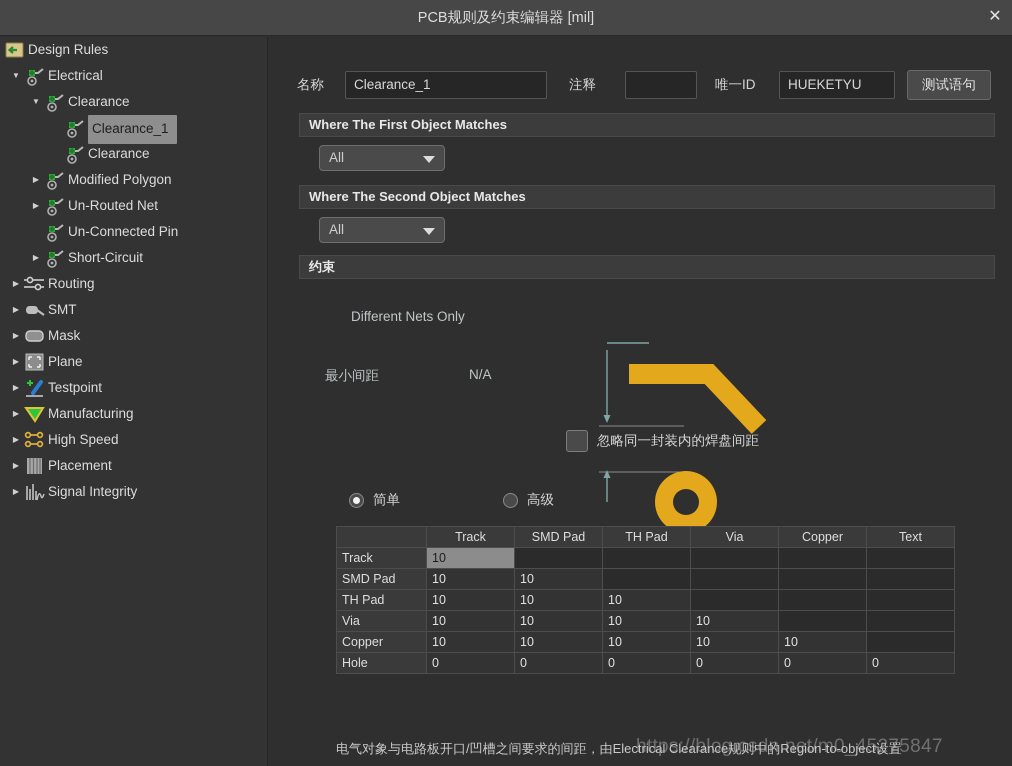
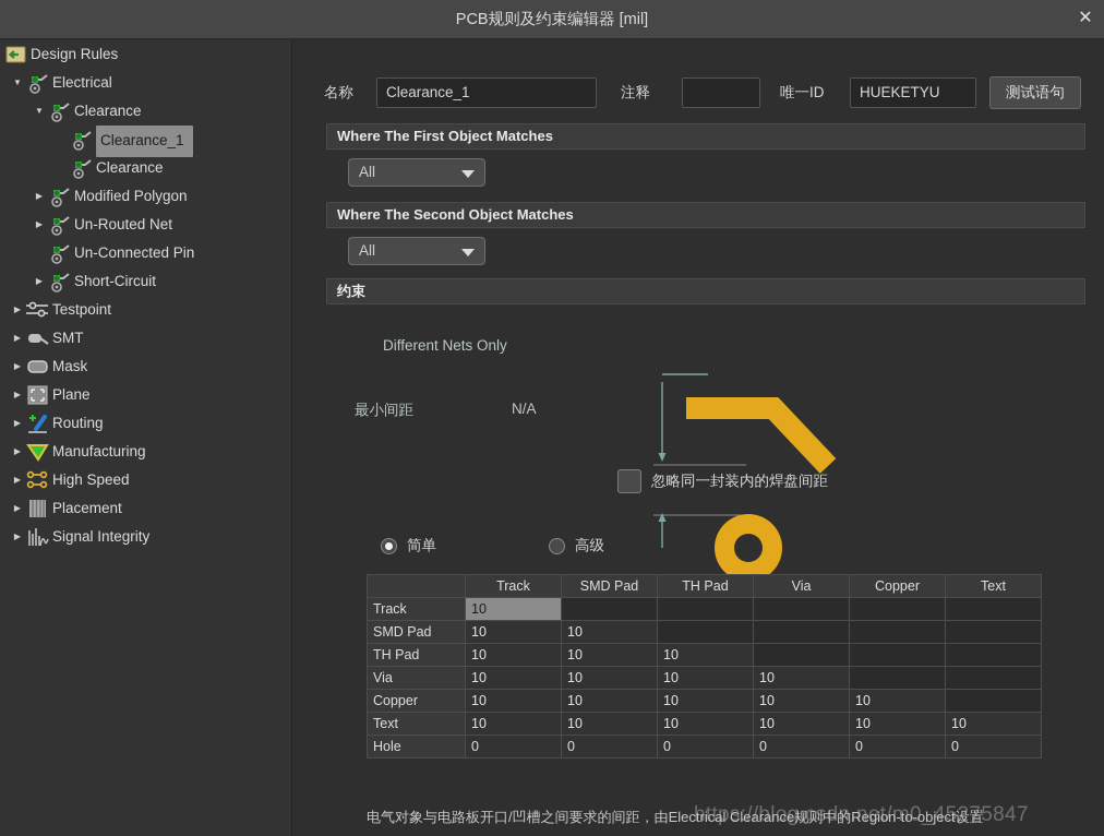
  PCB规则及约束编辑器 [mil]
  ✕
  Design Rules
  ▼
  Electrical
  ▼
  Clearance
  Clearance_1
  Clearance
  ▶
  Modified Polygon
  ▶
  Un-Routed Net
  Un-Connected Pin
  ▶
  Short-Circuit
  ▶
- Routing
+ Testpoint
  ▶
  SMT
  ▶
  Mask
  ▶
  Plane
  ▶
- Testpoint
+ Routing
  ▶
  Manufacturing
  ▶
  High Speed
  ▶
  Placement
  ▶
  Signal Integrity
  名称
  Clearance_1
  注释
  唯一ID
  HUEKETYU
  测试语句
  Where The First Object Matches
  All
  Where The Second Object Matches
  All
  约束
  Different Nets Only
  最小间距
  N/A
  忽略同一封装内的焊盘间距
  简单
  高级
  	Track	SMD Pad	TH Pad	Via	Copper	Text
  Track	10
  SMD Pad	10	10
  TH Pad	10	10	10
  Via	10	10	10	10
  Copper	10	10	10	10	10
+ Text	10	10	10	10	10	10
  Hole	0	0	0	0	0	0
  电气对象与电路板开口/凹槽之间要求的间距，由Electrical Clearance规则中的Region-to-object设置
  https://blog.csdn.net/m0_45275847
